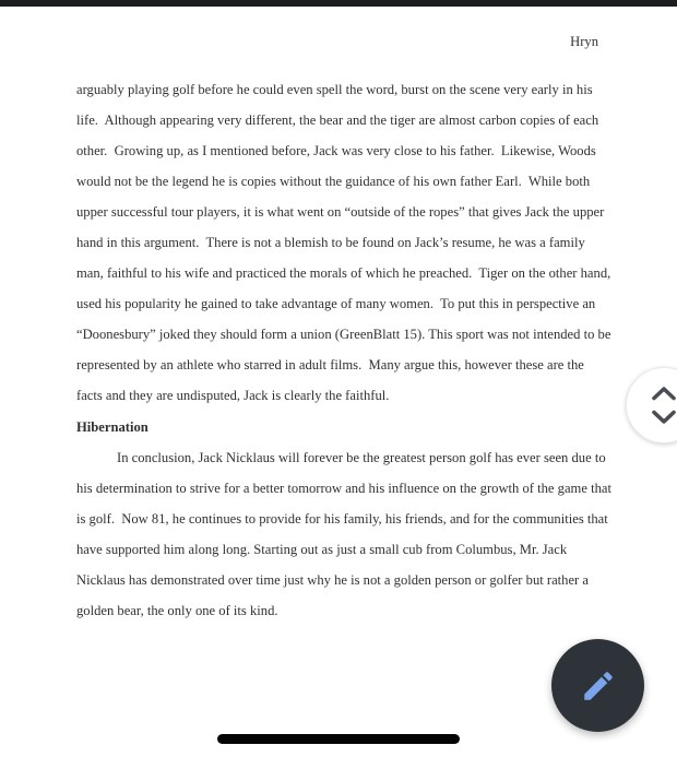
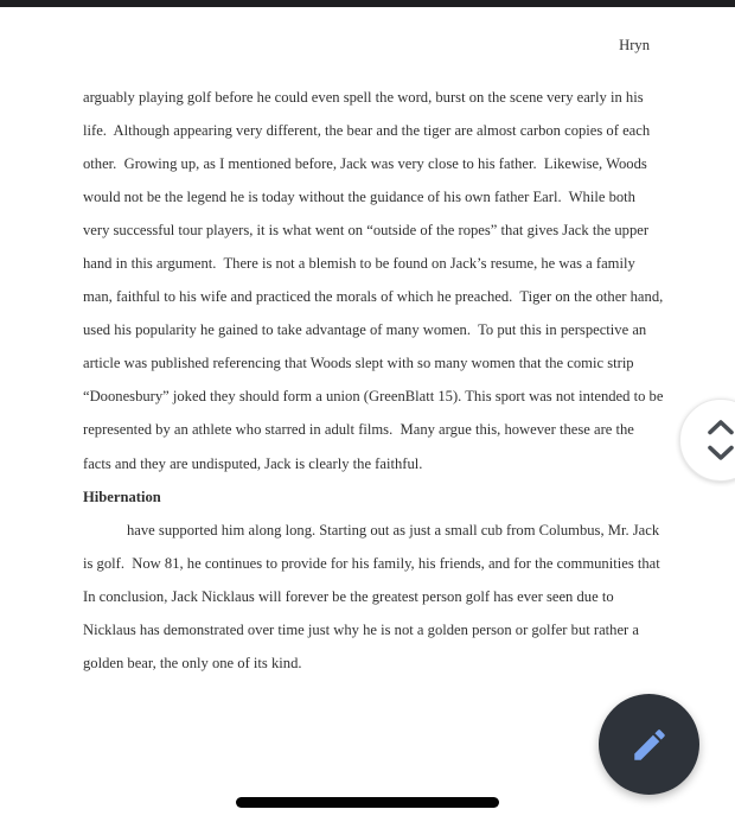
  Hryn
  arguably playing golf before he could even spell the word, burst on the scene very early in his
  life. Although appearing very different, the bear and the tiger are almost carbon copies of each
  other. Growing up, as I mentioned before, Jack was very close to his father. Likewise, Woods
- would not be the legend he is copies without the guidance of his own father Earl. While both
+ would not be the legend he is today without the guidance of his own father Earl. While both
- upper successful tour players, it is what went on “outside of the ropes” that gives Jack the upper
+ very successful tour players, it is what went on “outside of the ropes” that gives Jack the upper
  hand in this argument. There is not a blemish to be found on Jack’s resume, he was a family
  man, faithful to his wife and practiced the morals of which he preached. Tiger on the other hand,
  used his popularity he gained to take advantage of many women. To put this in perspective an
+ article was published referencing that Woods slept with so many women that the comic strip
  “Doonesbury” joked they should form a union (GreenBlatt 15). This sport was not intended to be
  represented by an athlete who starred in adult films. Many argue this, however these are the
  facts and they are undisputed, Jack is clearly the faithful.
  Hibernation
- In conclusion, Jack Nicklaus will forever be the greatest person golf has ever seen due to
+ have supported him along long. Starting out as just a small cub from Columbus, Mr. Jack
- his determination to strive for a better tomorrow and his influence on the growth of the game that
  is golf. Now 81, he continues to provide for his family, his friends, and for the communities that
- have supported him along long. Starting out as just a small cub from Columbus, Mr. Jack
+ In conclusion, Jack Nicklaus will forever be the greatest person golf has ever seen due to
  Nicklaus has demonstrated over time just why he is not a golden person or golfer but rather a
  golden bear, the only one of its kind.
